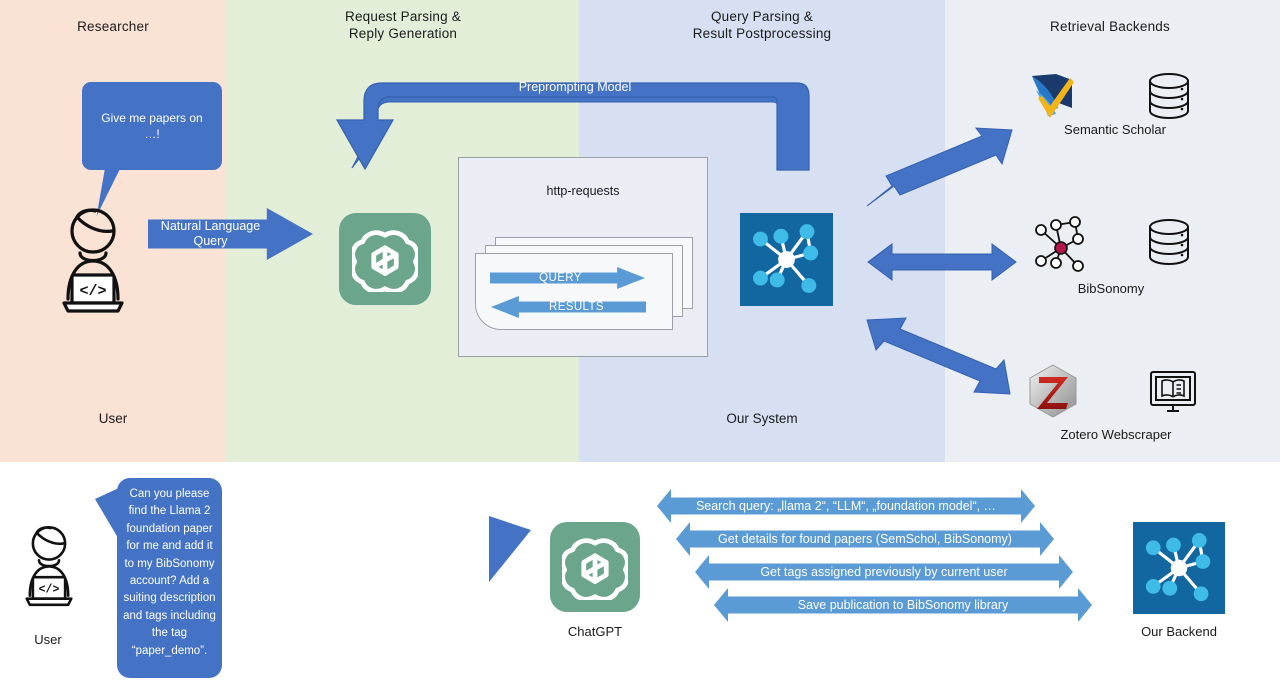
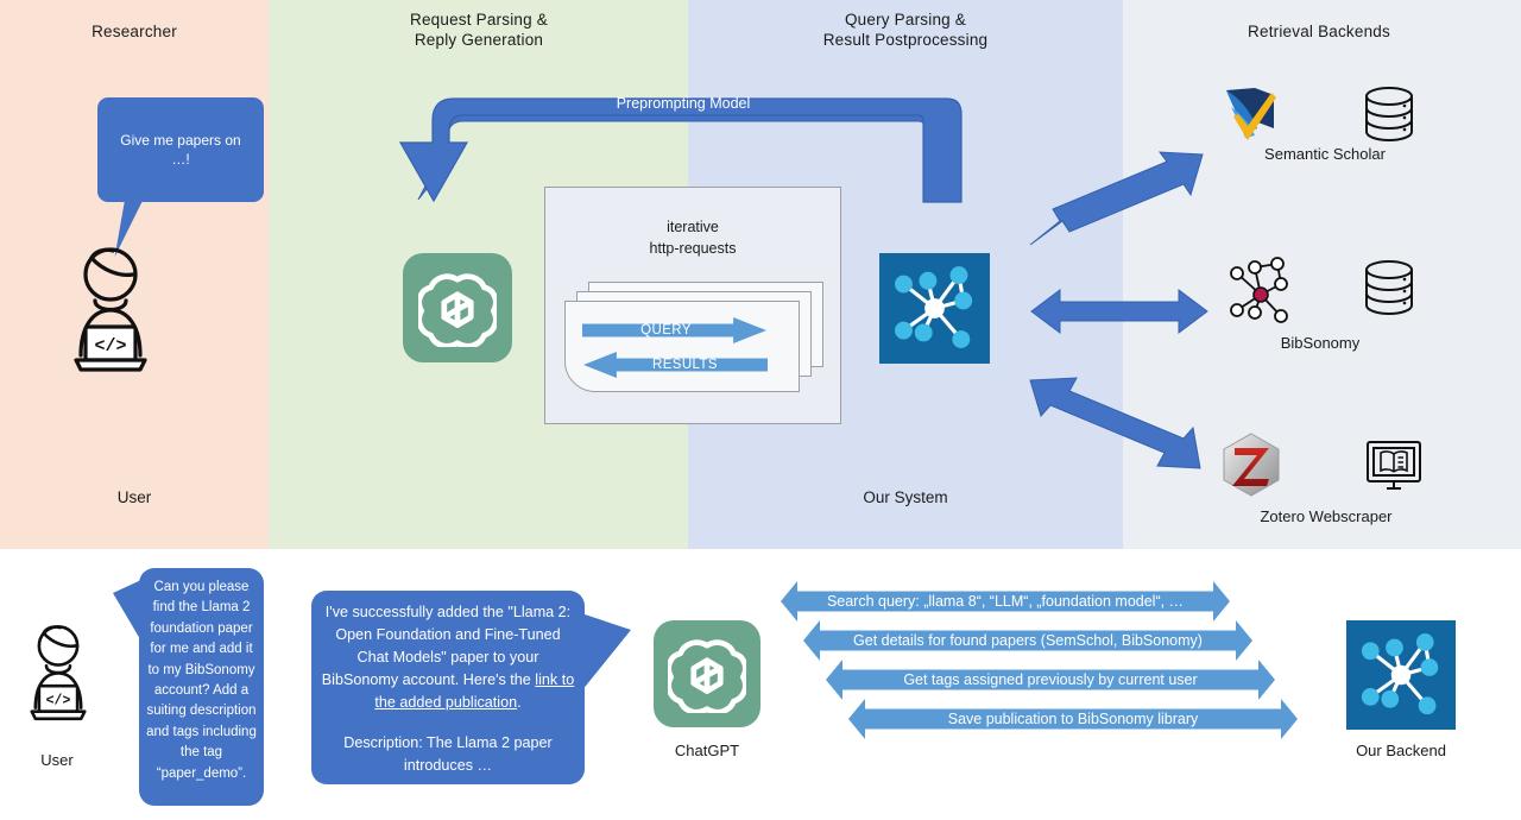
  Researcher
  Request Parsing &
  Reply Generation
  Query Parsing &
  Result Postprocessing
  Retrieval Backends
  User
  Our System
  Give me papers on
  …!
  </>
- Natural Language
- Query
  Preprompting Model
+ iterative
  http-requests
  QUERY
  RESULTS
  Semantic Scholar
  BibSonomy
  Zotero Webscraper
  </>
  User
  Can you please find the Llama 2 foundation paper for me and add it to my BibSonomy account? Add a suiting description and tags including the tag “paper_demo”.
+ I've successfully added the "Llama 2: Open Foundation and Fine-Tuned Chat Models" paper to your BibSonomy account. Here's the link to the added publication.
+ Description: The Llama 2 paper introduces …
  ChatGPT
- Search query: „llama 2“, “LLM“, „foundation model“, …
+ Search query: „llama 8“, “LLM“, „foundation model“, …
  Get details for found papers (SemSchol, BibSonomy)
  Get tags assigned previously by current user
  Save publication to BibSonomy library
  Our Backend
